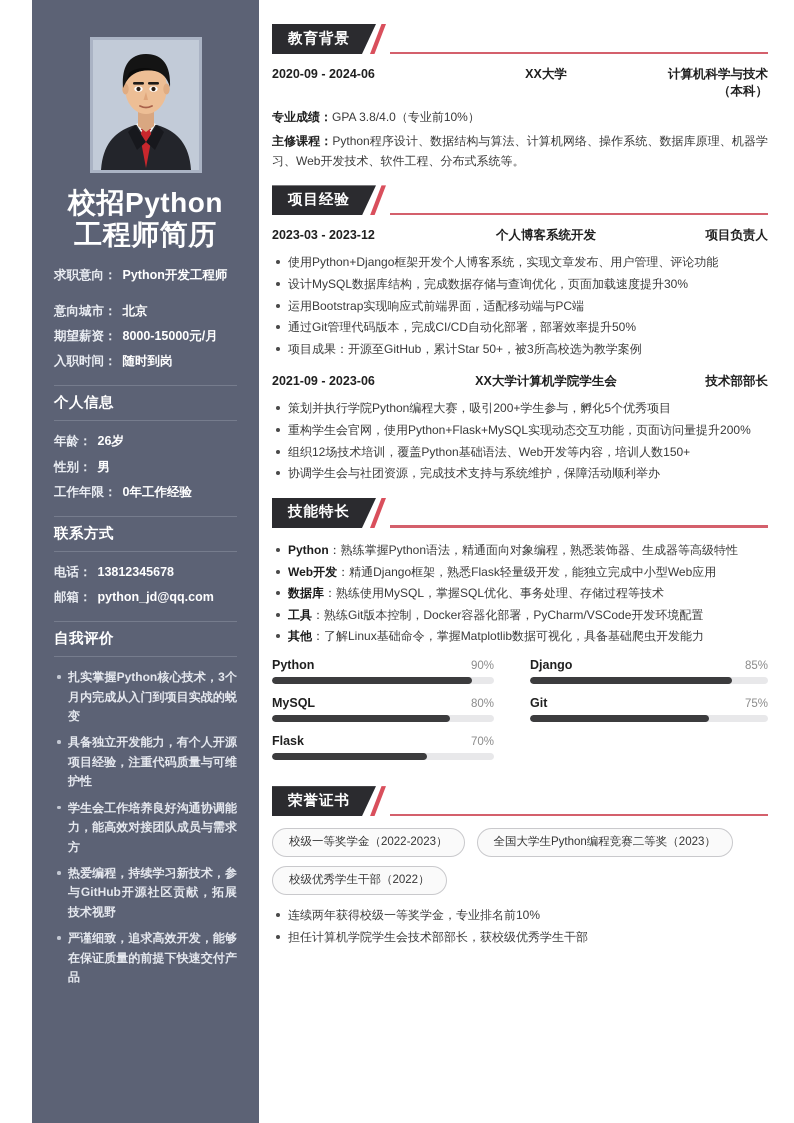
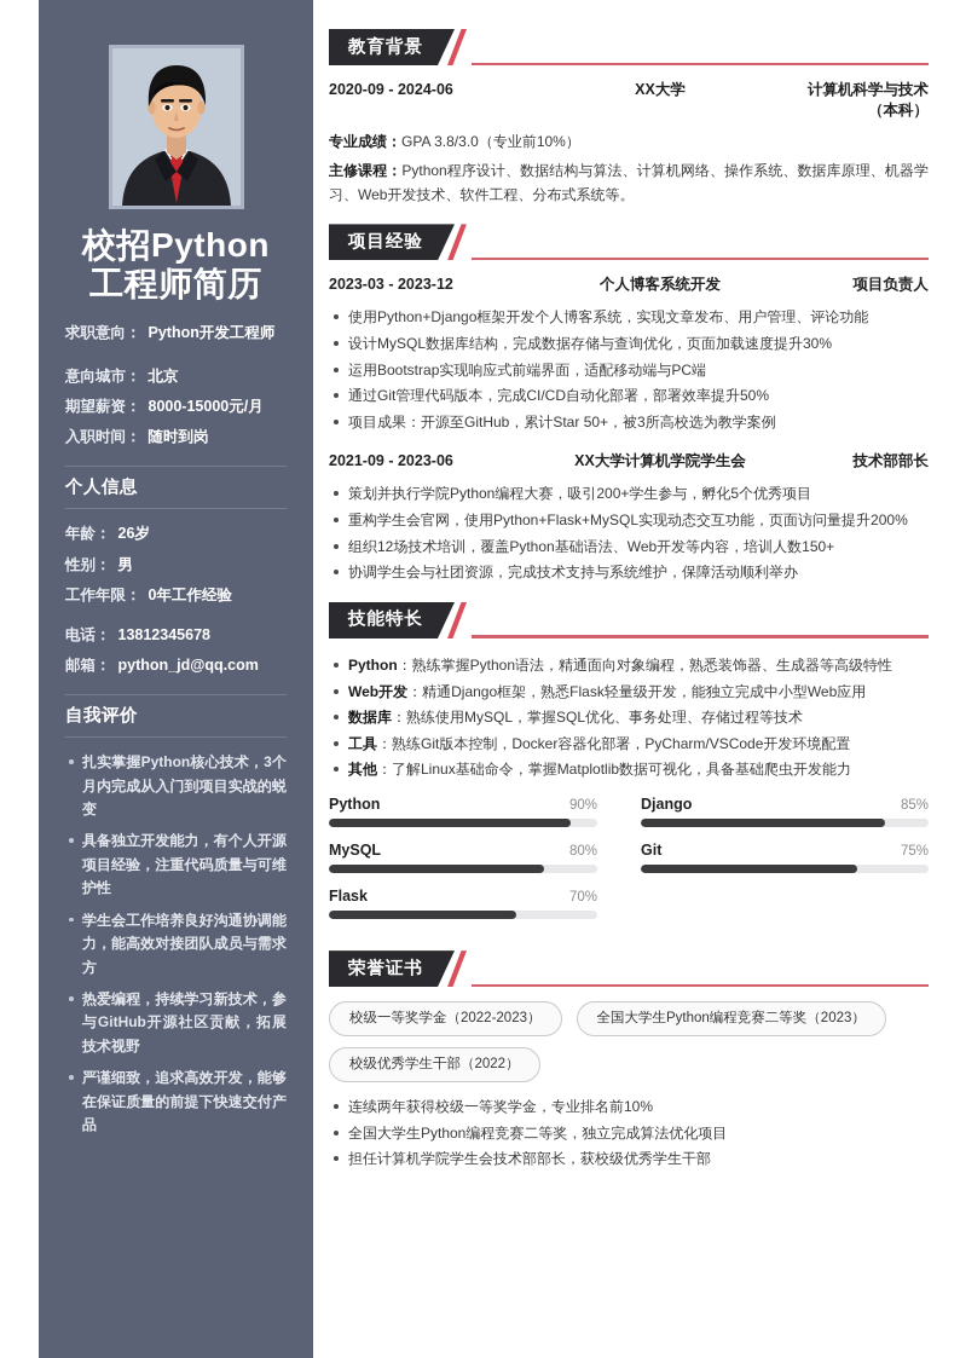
  校招Python工程师简历
  求职意向： Python开发工程师
  意向城市： 北京
  期望薪资： 8000-15000元/月
  入职时间： 随时到岗
  个人信息
  年龄： 26岁
  性别： 男
  工作年限： 0年工作经验
- 联系方式
  电话： 13812345678
  邮箱： python_jd@qq.com
  自我评价
  扎实掌握Python核心技术，3个月内完成从入门到项目实战的蜕变
  具备独立开发能力，有个人开源项目经验，注重代码质量与可维护性
  学生会工作培养良好沟通协调能力，能高效对接团队成员与需求方
  热爱编程，持续学习新技术，参与GitHub开源社区贡献，拓展技术视野
  严谨细致，追求高效开发，能够在保证质量的前提下快速交付产品
  教育背景
  2020-09 - 2024-06
  XX大学
  计算机科学与技术（本科）
- 专业成绩：GPA 3.8/4.0（专业前10%）
+ 专业成绩：GPA 3.8/3.0（专业前10%）
  主修课程：Python程序设计、数据结构与算法、计算机网络、操作系统、数据库原理、机器学习、Web开发技术、软件工程、分布式系统等。
  项目经验
  2023-03 - 2023-12
  个人博客系统开发
  项目负责人
  使用Python+Django框架开发个人博客系统，实现文章发布、用户管理、评论功能
  设计MySQL数据库结构，完成数据存储与查询优化，页面加载速度提升30%
  运用Bootstrap实现响应式前端界面，适配移动端与PC端
  通过Git管理代码版本，完成CI/CD自动化部署，部署效率提升50%
  项目成果：开源至GitHub，累计Star 50+，被3所高校选为教学案例
  2021-09 - 2023-06
  XX大学计算机学院学生会
  技术部部长
  策划并执行学院Python编程大赛，吸引200+学生参与，孵化5个优秀项目
  重构学生会官网，使用Python+Flask+MySQL实现动态交互功能，页面访问量提升200%
  组织12场技术培训，覆盖Python基础语法、Web开发等内容，培训人数150+
  协调学生会与社团资源，完成技术支持与系统维护，保障活动顺利举办
  技能特长
  Python：熟练掌握Python语法，精通面向对象编程，熟悉装饰器、生成器等高级特性
  Web开发：精通Django框架，熟悉Flask轻量级开发，能独立完成中小型Web应用
  数据库：熟练使用MySQL，掌握SQL优化、事务处理、存储过程等技术
  工具：熟练Git版本控制，Docker容器化部署，PyCharm/VSCode开发环境配置
  其他：了解Linux基础命令，掌握Matplotlib数据可视化，具备基础爬虫开发能力
  Python
  90%
  Django
  85%
  MySQL
  80%
  Git
  75%
  Flask
  70%
  荣誉证书
  校级一等奖学金（2022-2023）
  全国大学生Python编程竞赛二等奖（2023）
  校级优秀学生干部（2022）
  连续两年获得校级一等奖学金，专业排名前10%
+ 全国大学生Python编程竞赛二等奖，独立完成算法优化项目
  担任计算机学院学生会技术部部长，获校级优秀学生干部
